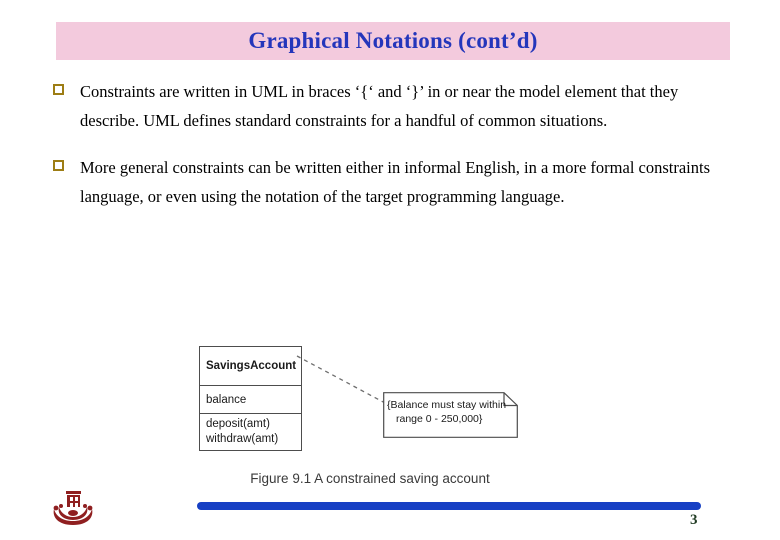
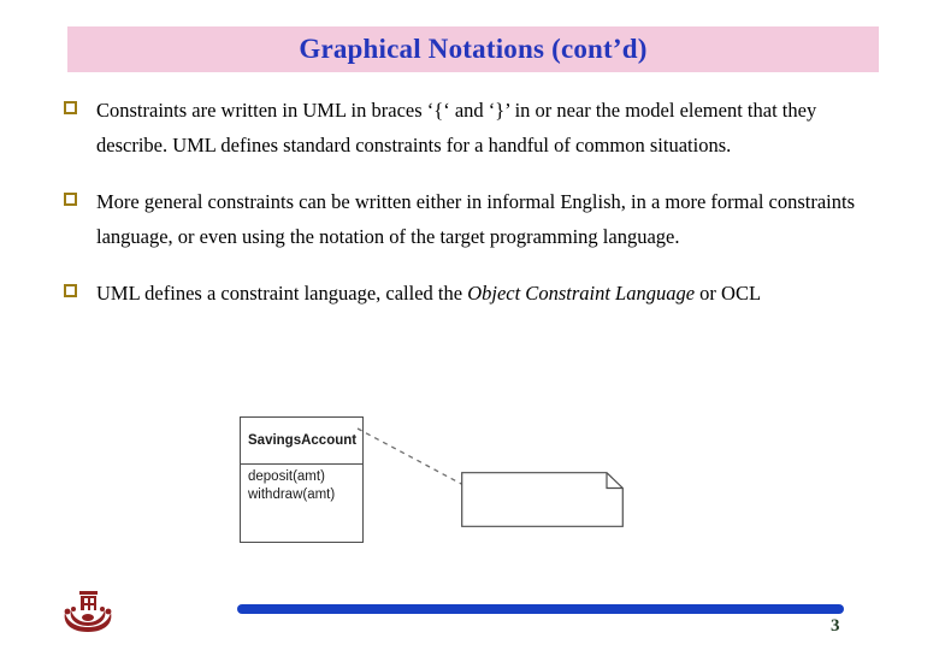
  Graphical Notations (cont’d)
  Constraints are written in UML in braces ‘{‘ and ‘}’ in or near the model element that they describe. UML defines standard constraints for a handful of common situations.
  More general constraints can be written either in informal English, in a more formal constraints language, or even using the notation of the target programming language.
+ UML defines a constraint language, called the Object Constraint Language or OCL
  SavingsAccount
- balance
  deposit(amt)
  withdraw(amt)
- {Balance must stay within
- range 0 - 250,000}
- Figure 9.1 A constrained saving account
  3
